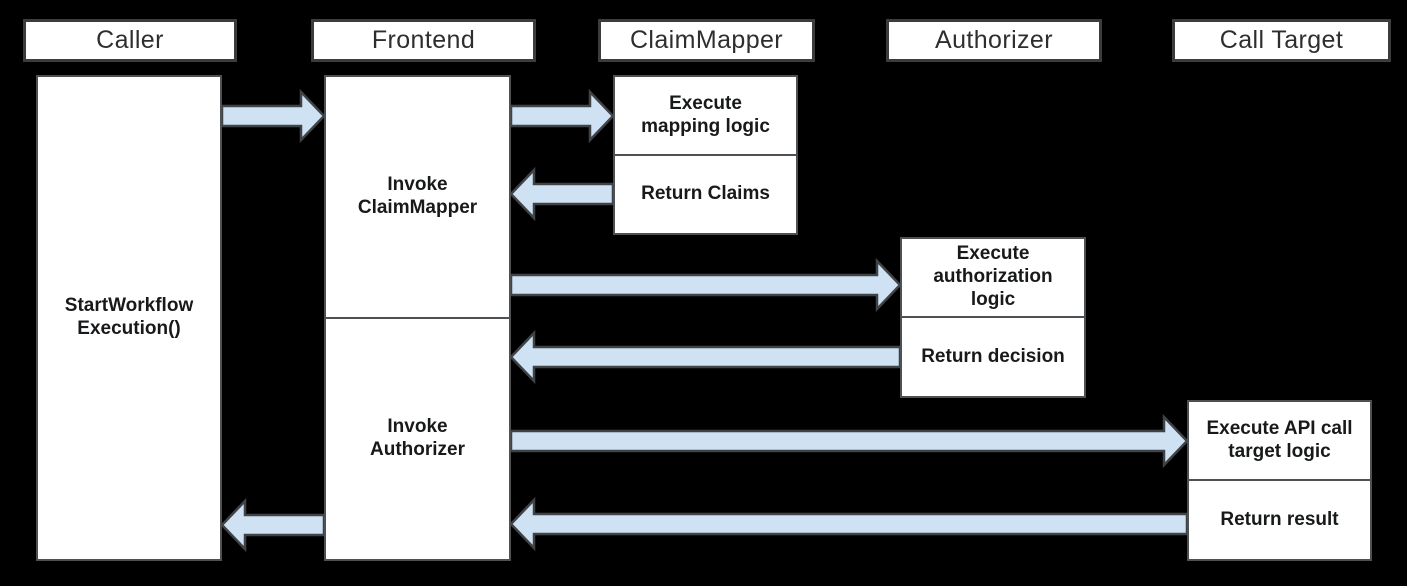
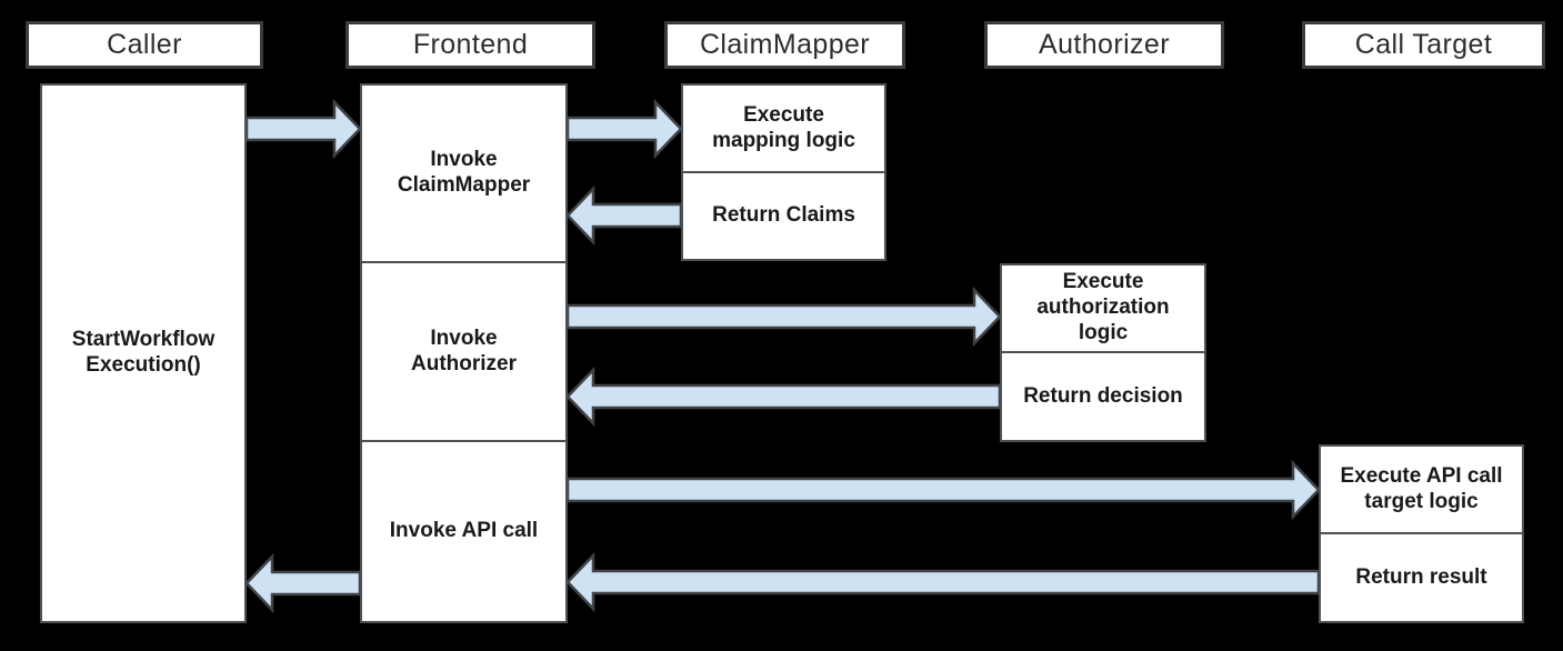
  Caller
  Frontend
  ClaimMapper
  Authorizer
  Call Target
  StartWorkflow
  Execution()
  Invoke
  ClaimMapper
  Invoke
  Authorizer
+ Invoke API call
  Execute
  mapping logic
  Return Claims
  Execute
  authorization
  logic
  Return decision
  Execute API call
  target logic
  Return result
